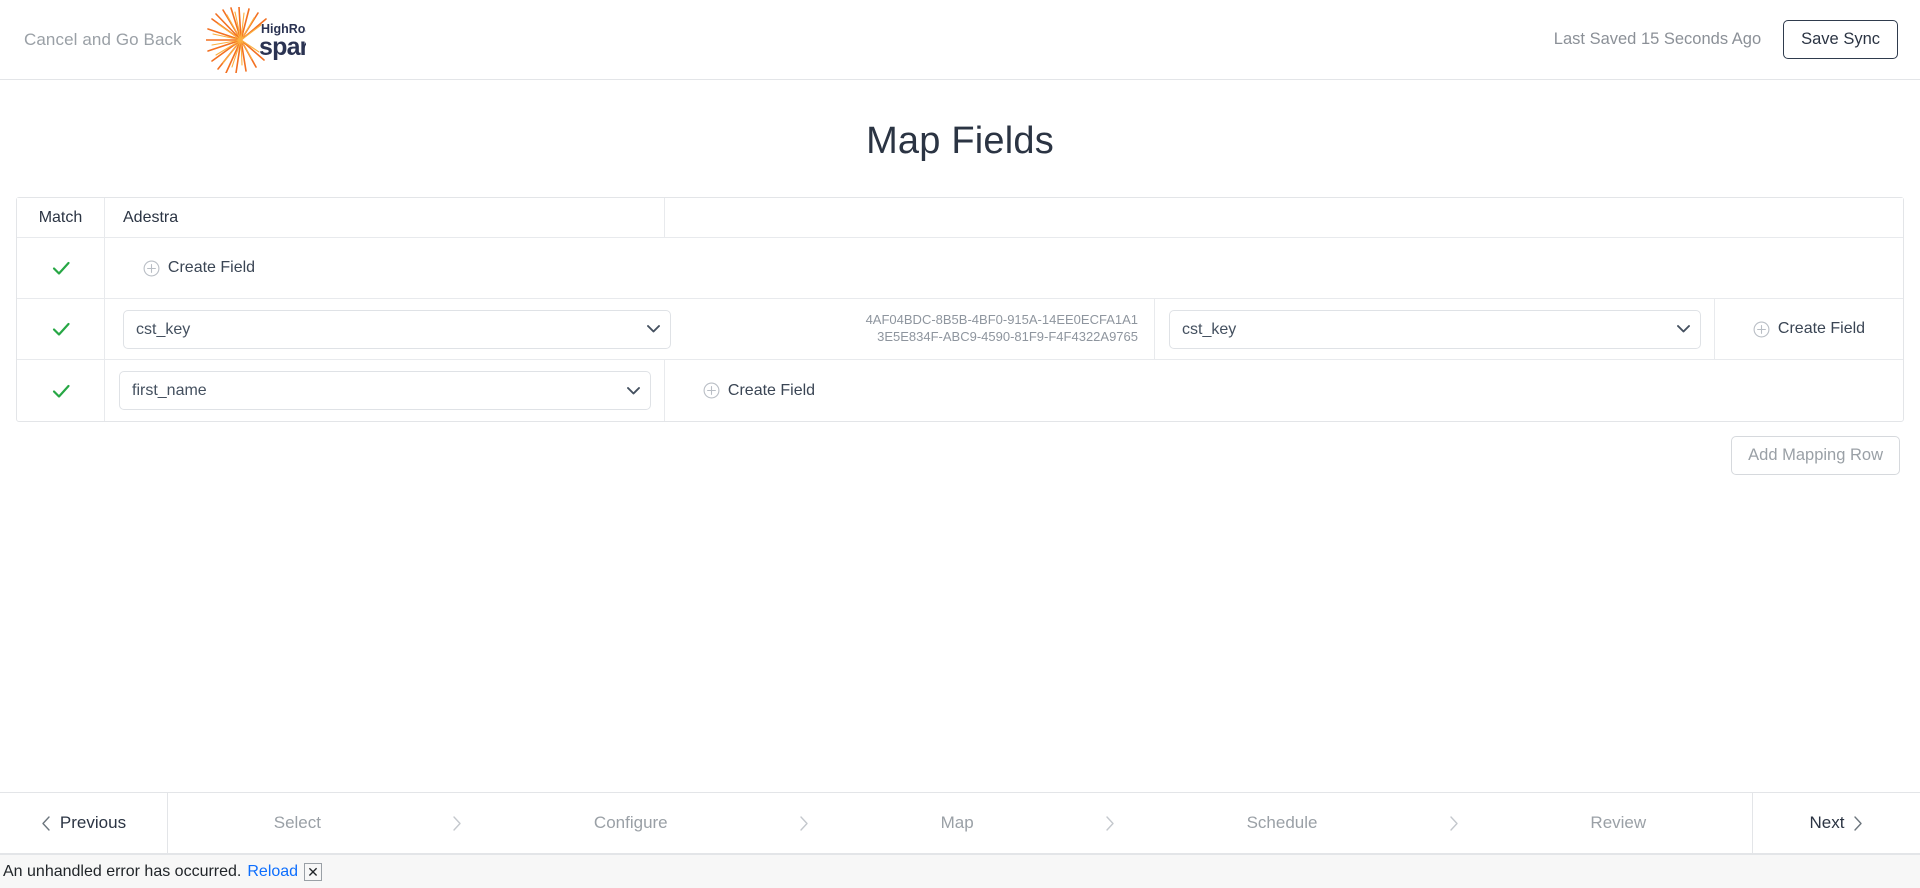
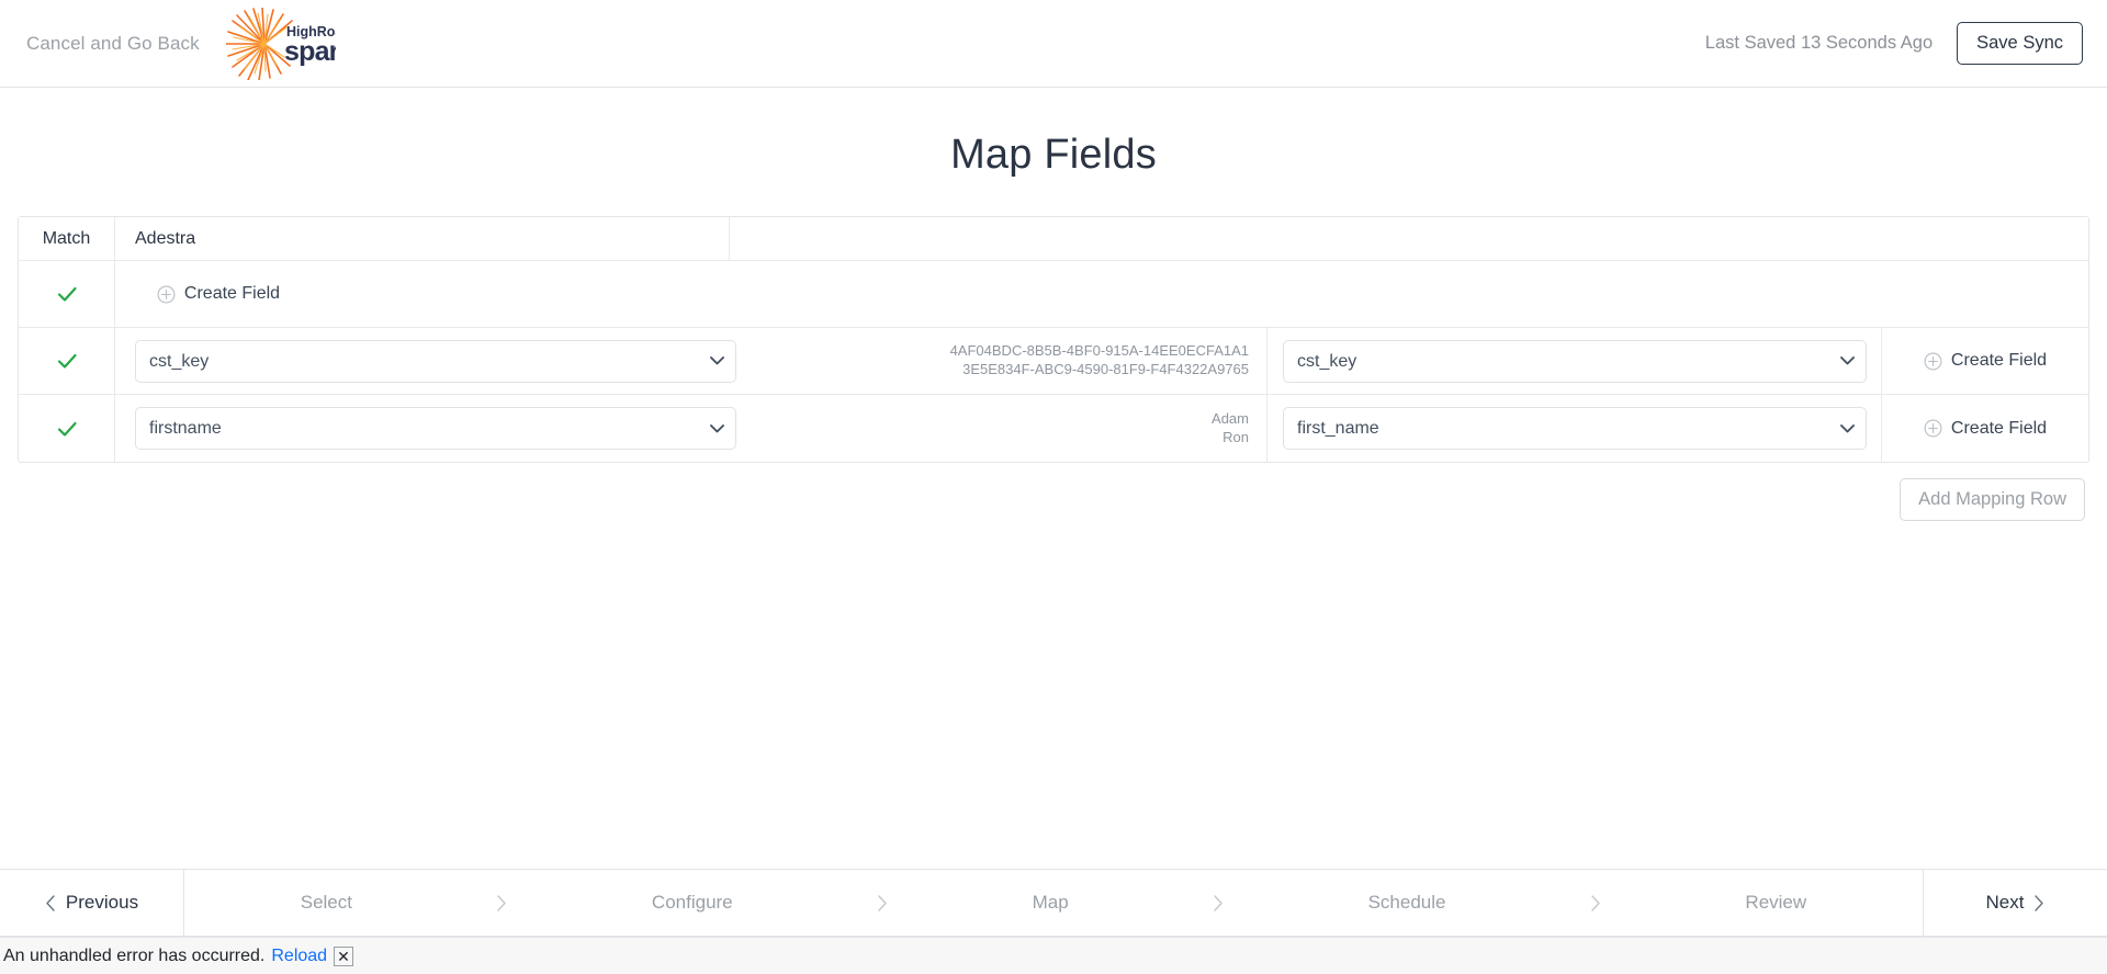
  Cancel and Go Back
  HighRo
  spar
- Last Saved 15 Seconds Ago
+ Last Saved 13 Seconds Ago
  Save Sync
  Map Fields
  Match
  Adestra
  Create Field
  cst_key
  4AF04BDC-8B5B-4BF0-915A-14EE0ECFA1A1
  3E5E834F-ABC9-4590-81F9-F4F4322A9765
  cst_key
  Create Field
+ firstname
+ Adam
+ Ron
  first_name
  Create Field
  Add Mapping Row
  Previous
  Select
  Configure
  Map
  Schedule
  Review
  Next
  An unhandled error has occurred.
  Reload
  ✕
